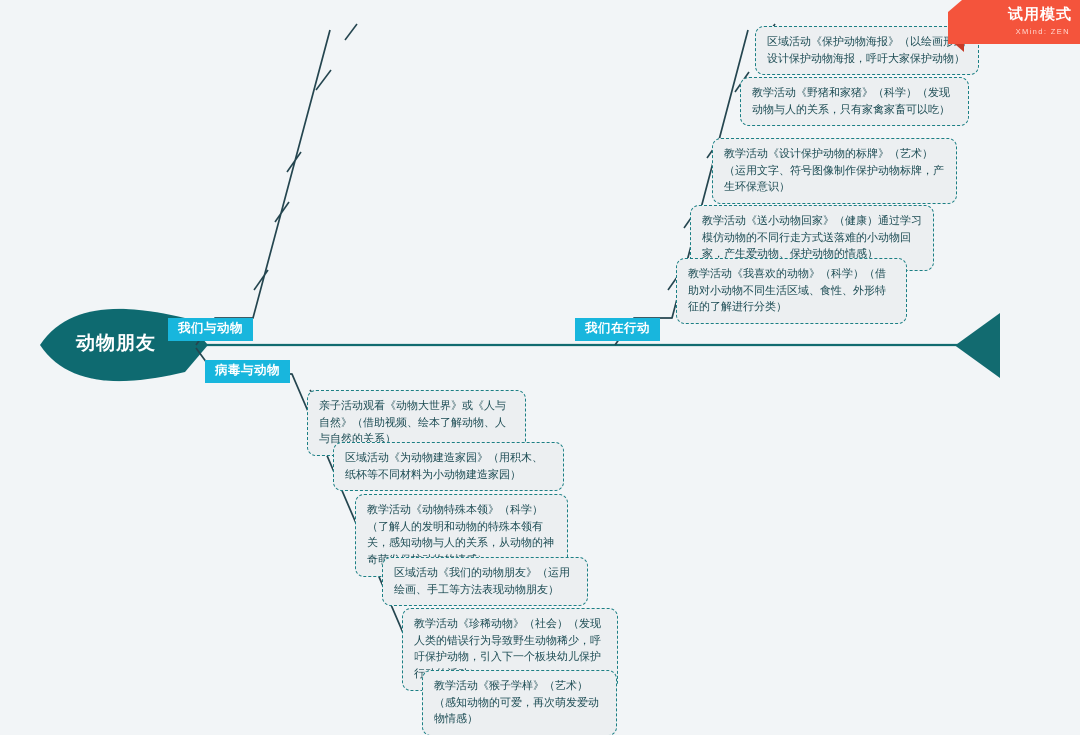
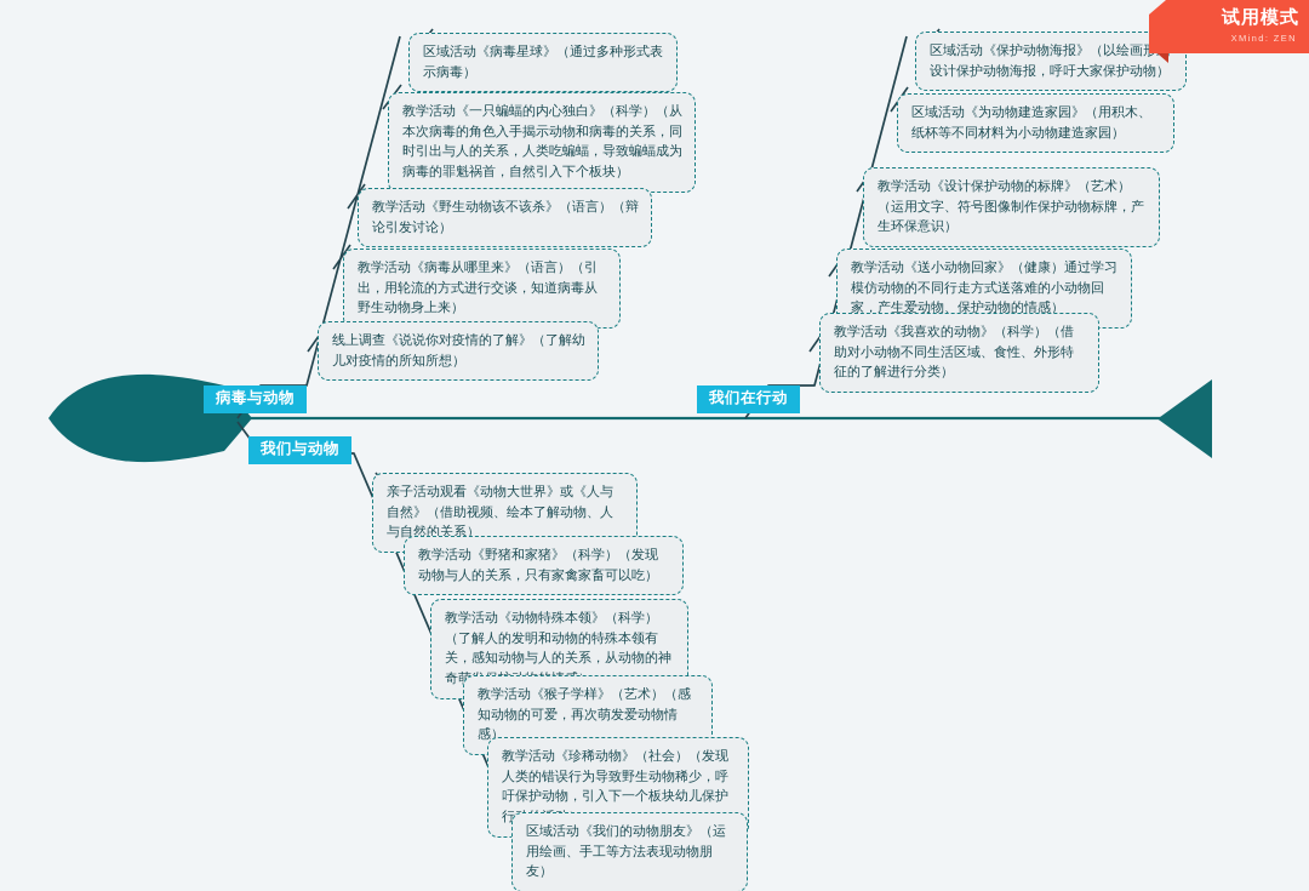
- 动物朋友
- 我们与动物
+ 病毒与动物
  我们在行动
- 病毒与动物
+ 我们与动物
+ 区域活动《病毒星球》（通过多种形式表示病毒）
+ 教学活动《一只蝙蝠的内心独白》（科学）（从本次病毒的角色入手揭示动物和病毒的关系，同时引出与人的关系，人类吃蝙蝠，导致蝙蝠成为病毒的罪魁祸首，自然引入下个板块）
+ 教学活动《野生动物该不该杀》（语言）（辩论引发讨论）
+ 教学活动《病毒从哪里来》（语言）（引出，用轮流的方式进行交谈，知道病毒从野生动物身上来）
+ 线上调查《说说你对疫情的了解》（了解幼儿对疫情的所知所想）
  区域活动《保护动物海报》（以绘画设计保护动物海报，呼吁大家保护动物）
- 教学活动《野猪和家猪》（科学）（发现动物与人的关系，只有家禽家畜可以吃）
+ 区域活动《为动物建造家园》（用积木、纸杯等不同材料为小动物建造家园）
  教学活动《设计保护动物的标牌》（艺术）（运用文字、符号图像制作保护动物标牌，产生环保意识）
  教学活动《送小动物回家》（健康）通过学习模仿动物的不同行走方式送落难的小动物回家，产生爱动物、保护动物的情感）
  教学活动《我喜欢的动物》（科学）（借助对小动物不同生活区域、食性、外形特征的了解进行分类）
  亲子活动观看《动物大世界》或《人与自然》（借助视频、绘本了解动物、人与自然的关系）
- 区域活动《为动物建造家园》（用积木、纸杯等不同材料为小动物建造家园）
+ 教学活动《野猪和家猪》（科学）（发现动物与人的关系，只有家禽家畜可以吃）
  教学活动《动物特殊本领》（科学）（了解人的发明和动物的特殊本领有关，感知动物与人的关系，从动物的神奇
- 区域活动《我们的动物朋友》（运用绘画、手工等方法表现动物朋友）
+ 教学活动《猴子学样》（艺术）（感知动物的可爱，再次萌发爱动物情感）
  教学活动《珍稀动物》（社会）（发现人类的错误行为导致野生动物稀少，呼吁保护动物，引入下一个板块幼儿保护行
- 教学活动《猴子学样》（艺术）（感知动物的可爱，再次萌发爱动物情感）
+ 区域活动《我们的动物朋友》（运用绘画、手工等方法表现动物朋友）
  试用模式
  XMind: ZEN
